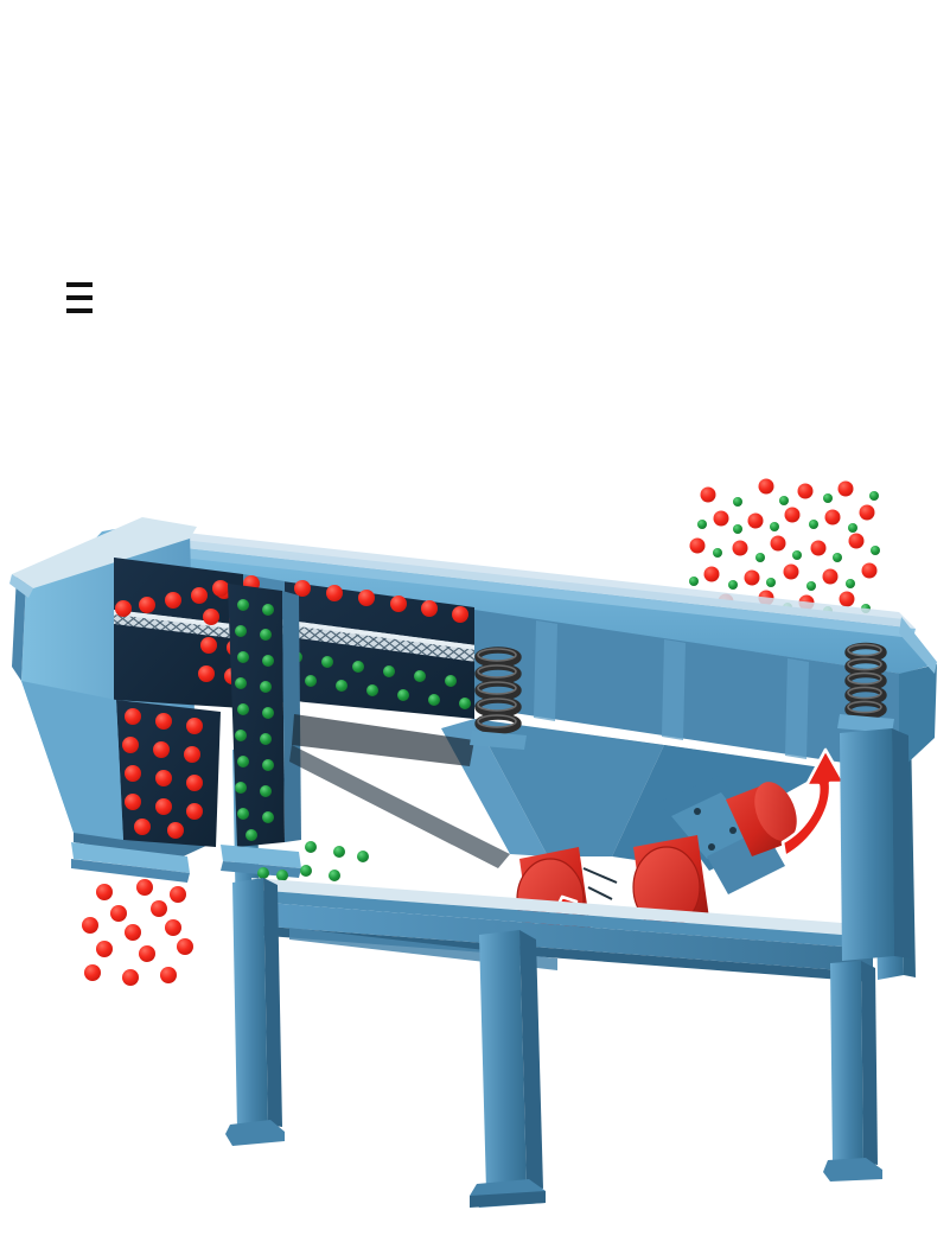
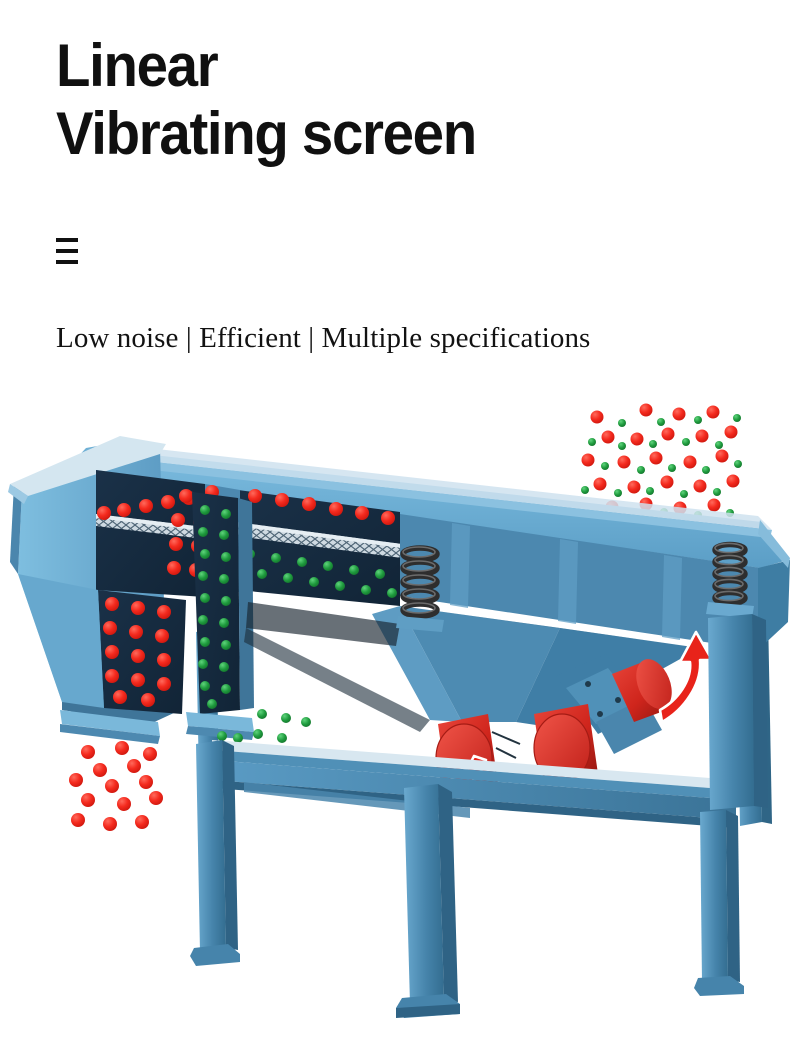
+ Linear
+ Vibrating screen
+ Low noise | Efficient | Multiple specifications
